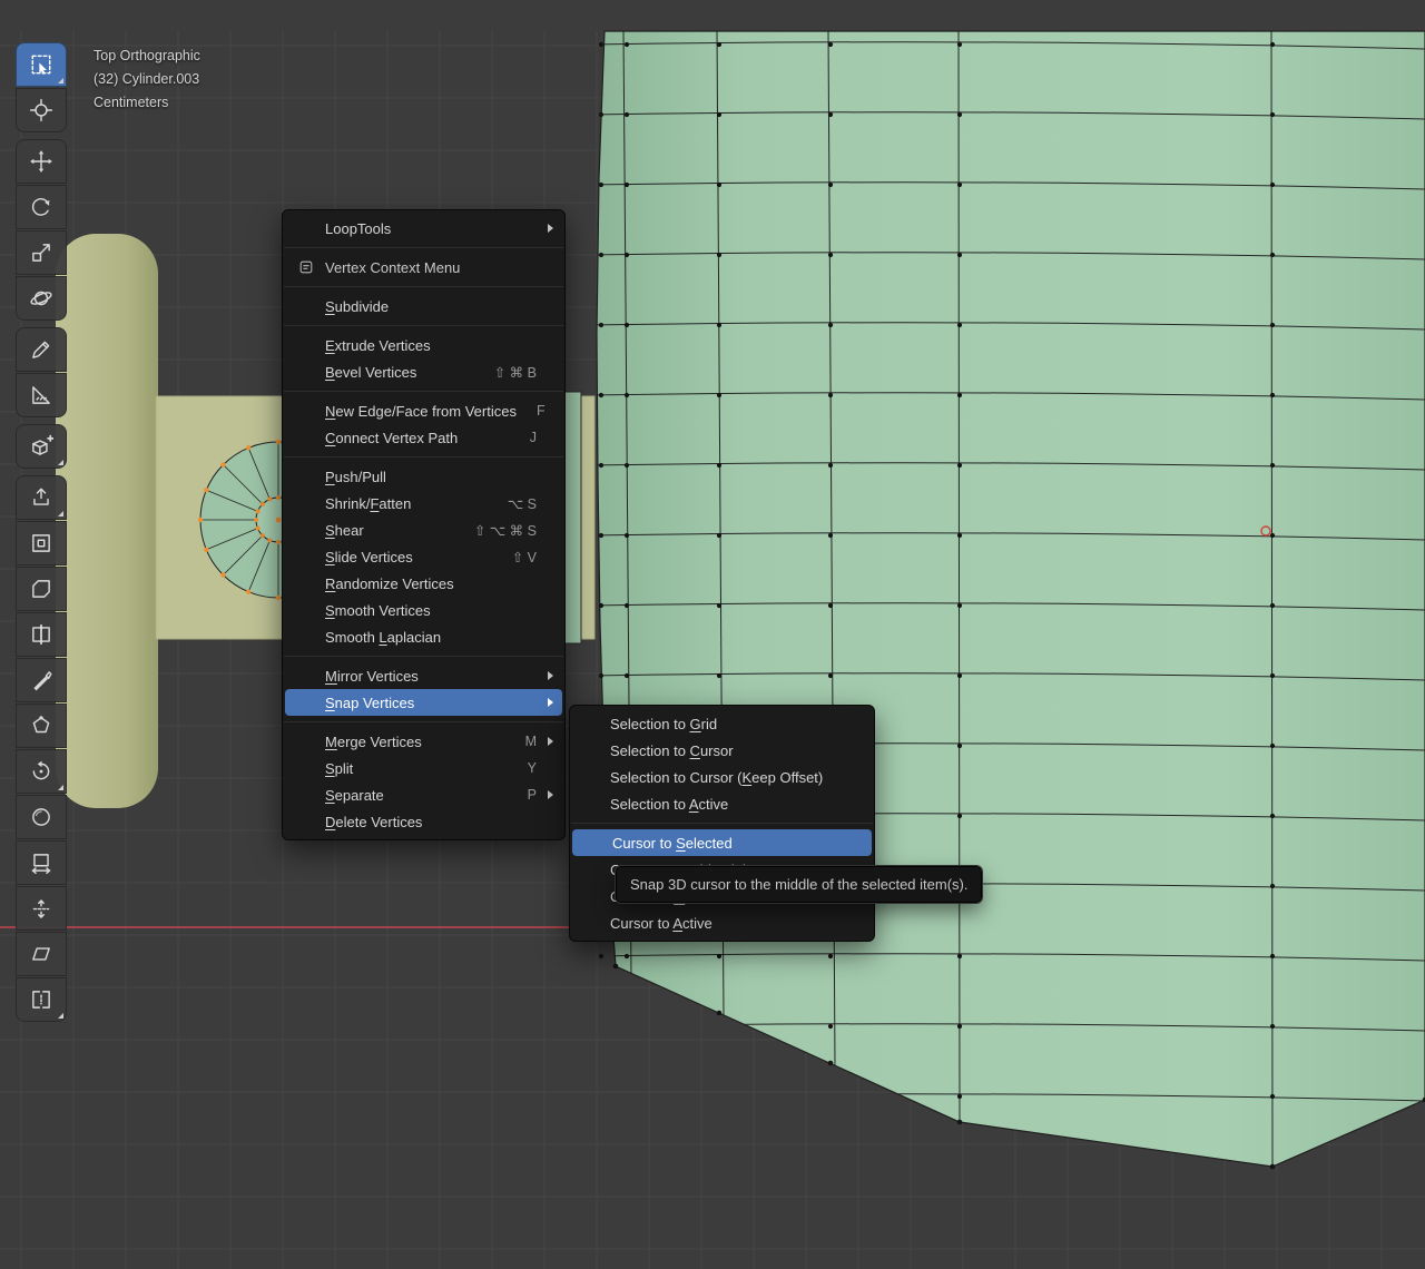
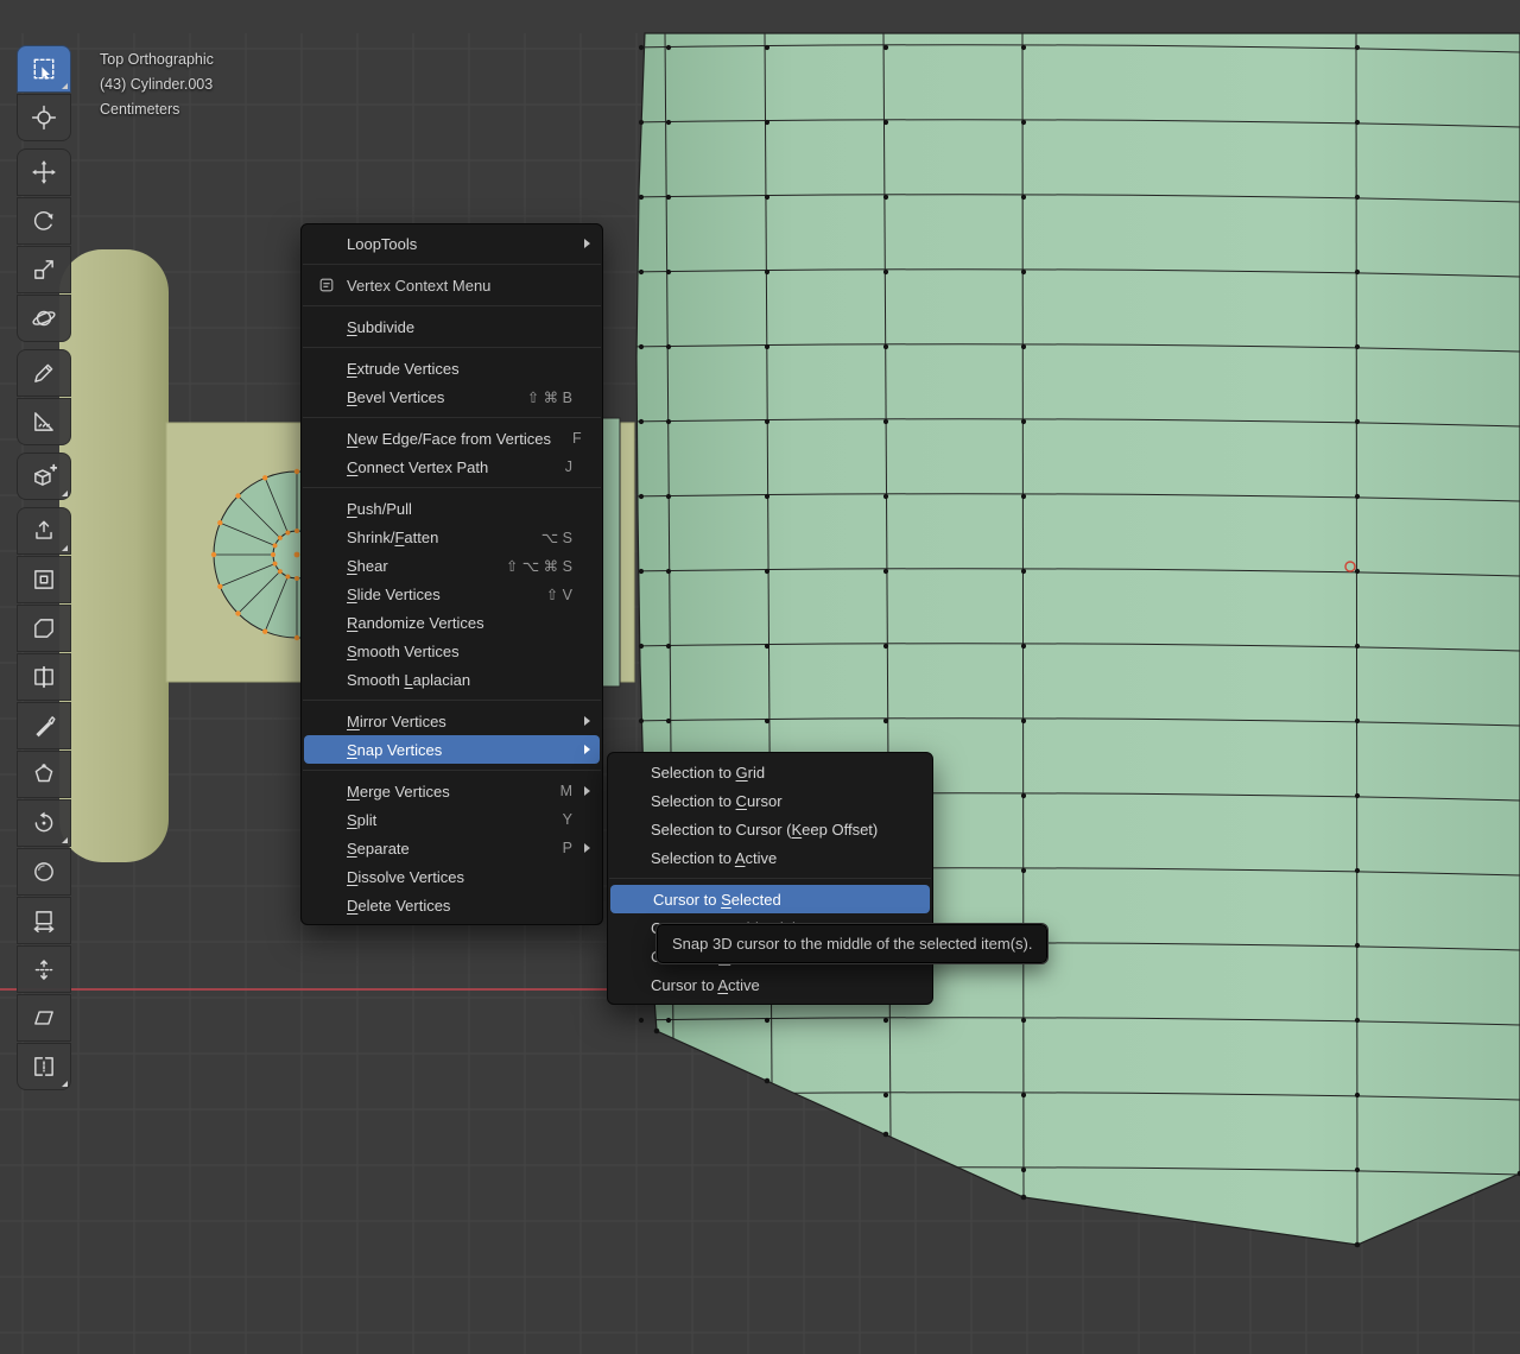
  Top Orthographic
- (32) Cylinder.003
+ (43) Cylinder.003
  Centimeters
  LoopTools
  Vertex Context Menu
  Subdivide
  Extrude Vertices
  Bevel Vertices
  ⇧ ⌘ B
  New Edge/Face from Vertices
  F
  Connect Vertex Path
  J
  Push/Pull
  Shrink/Fatten
  ⌥ S
  Shear
  ⇧ ⌥ ⌘ S
  Slide Vertices
  ⇧ V
  Randomize Vertices
  Smooth Vertices
  Smooth Laplacian
  Mirror Vertices
  Snap Vertices
  Merge Vertices
  M
  Split
  Y
  Separate
  P
+ Dissolve Vertices
  Delete Vertices
  Selection to Grid
  Selection to Cursor
  Selection to Cursor (Keep Offset)
  Selection to Active
  Cursor to Selected
  Cursor to Active
  Snap 3D cursor to the middle of the selected item(s).
